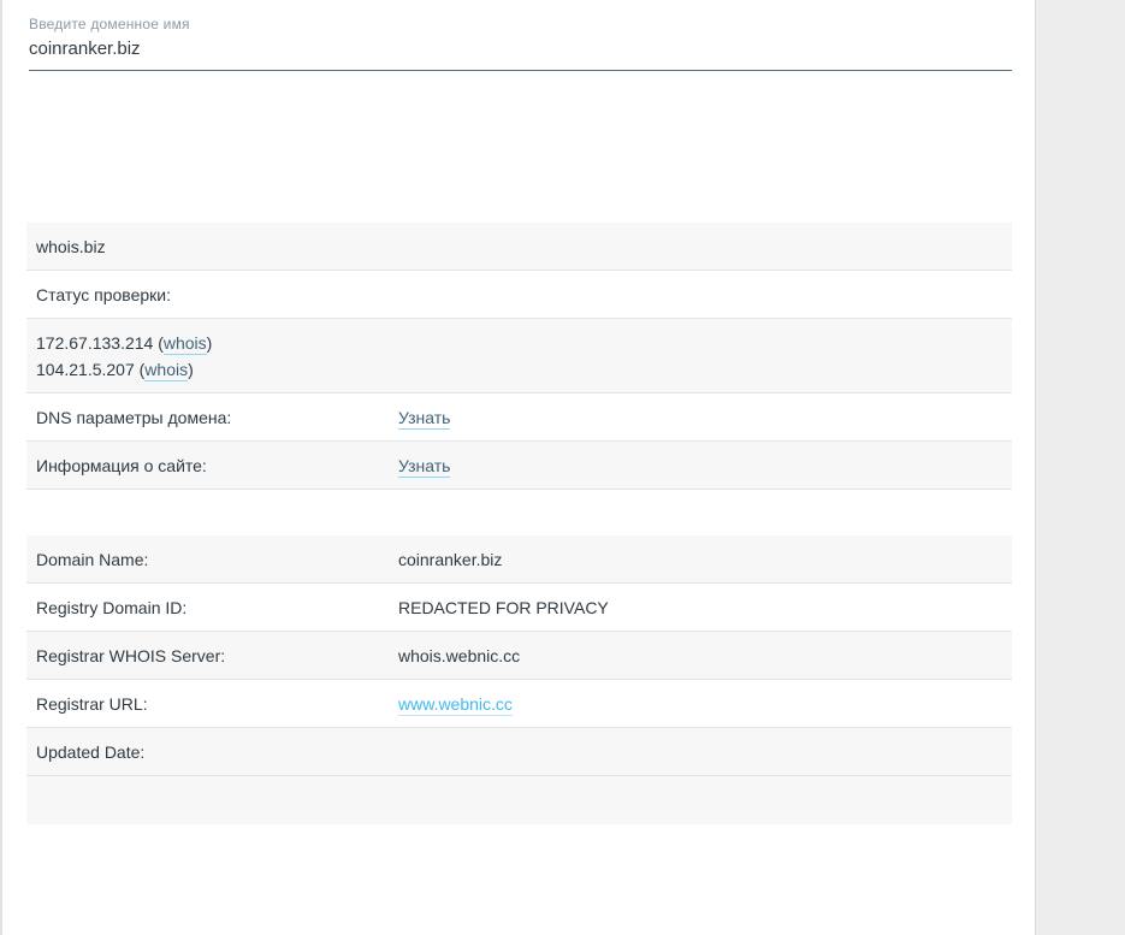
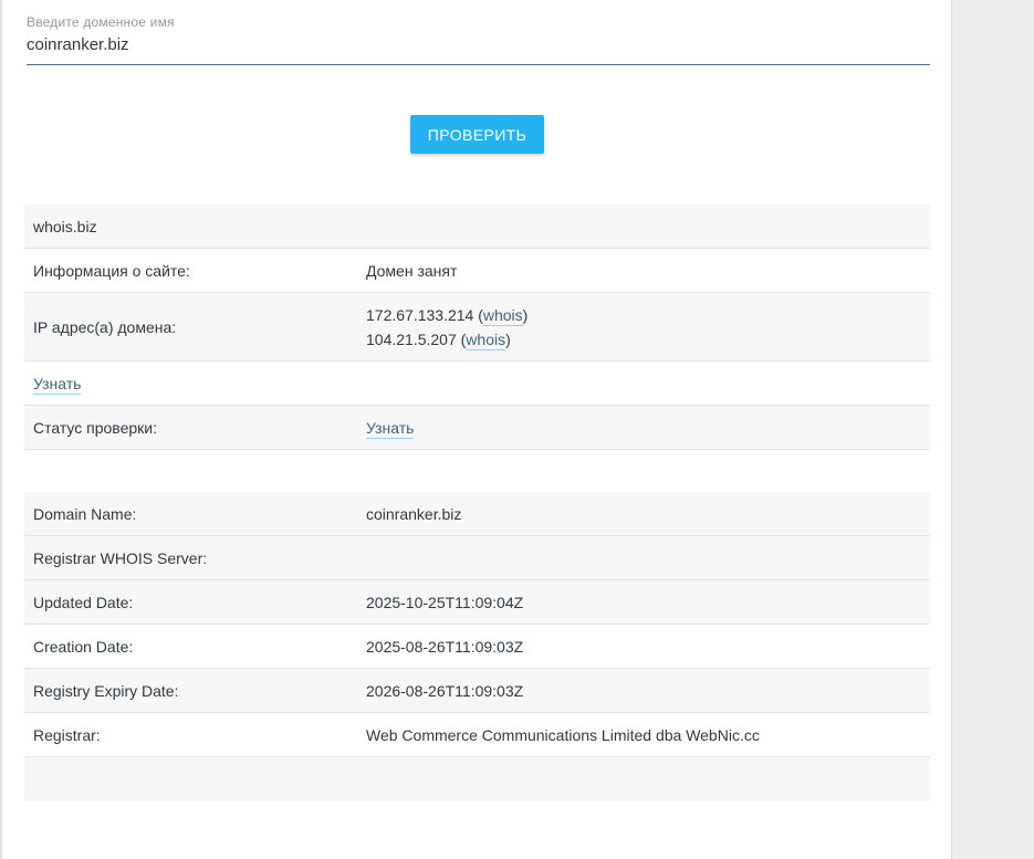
  Введите доменное имя
  coinranker.biz
+ ПРОВЕРИТЬ
  whois.biz
- Статус проверки:
+ Информация о сайте:
+ Домен занят
+ IP адрес(а) домена:
  172.67.133.214 (whois)
  104.21.5.207 (whois)
- DNS параметры домена:
  Узнать
- Информация о сайте:
+ Статус проверки:
  Узнать
  Domain Name:
  coinranker.biz
- Registry Domain ID:
- REDACTED FOR PRIVACY
  Registrar WHOIS Server:
- whois.webnic.cc
- Registrar URL:
- www.webnic.cc
  Updated Date:
+ 2025-10-25T11:09:04Z
+ Creation Date:
+ 2025-08-26T11:09:03Z
+ Registry Expiry Date:
+ 2026-08-26T11:09:03Z
+ Registrar:
+ Web Commerce Communications Limited dba WebNic.cc
